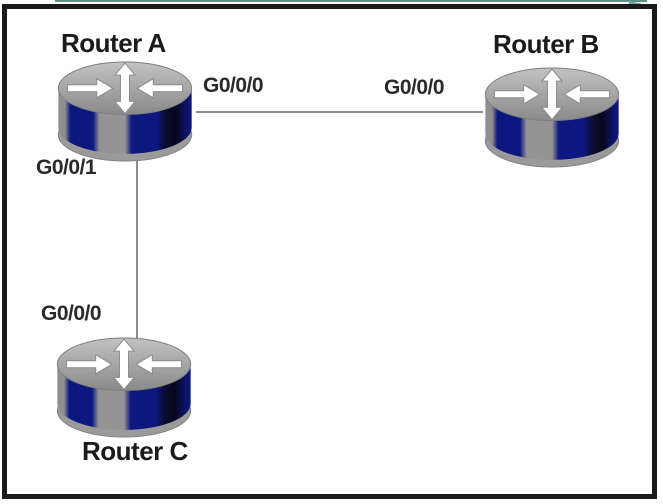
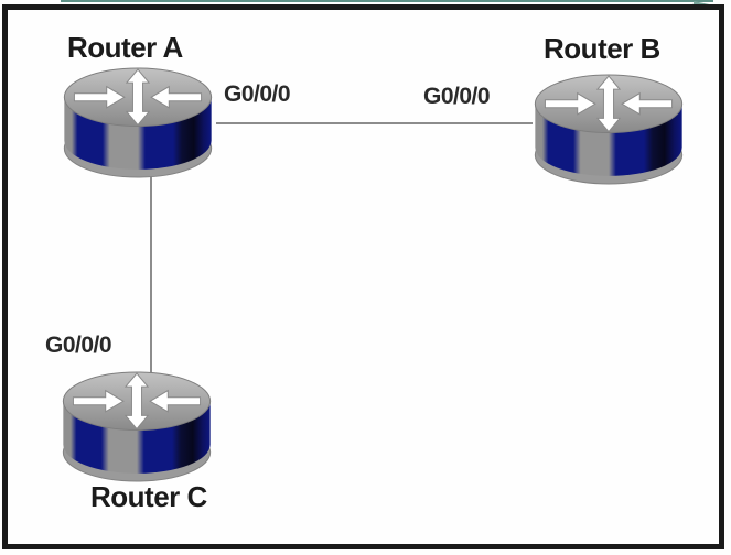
  Router A
  Router B
  Router C
  G0/0/0
  G0/0/0
- G0/0/1
  G0/0/0
